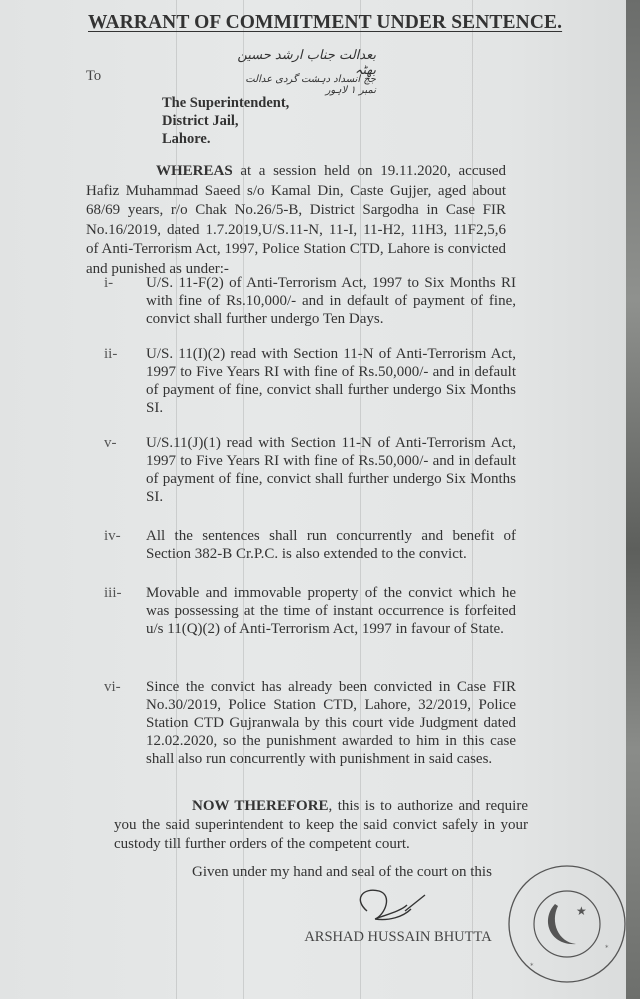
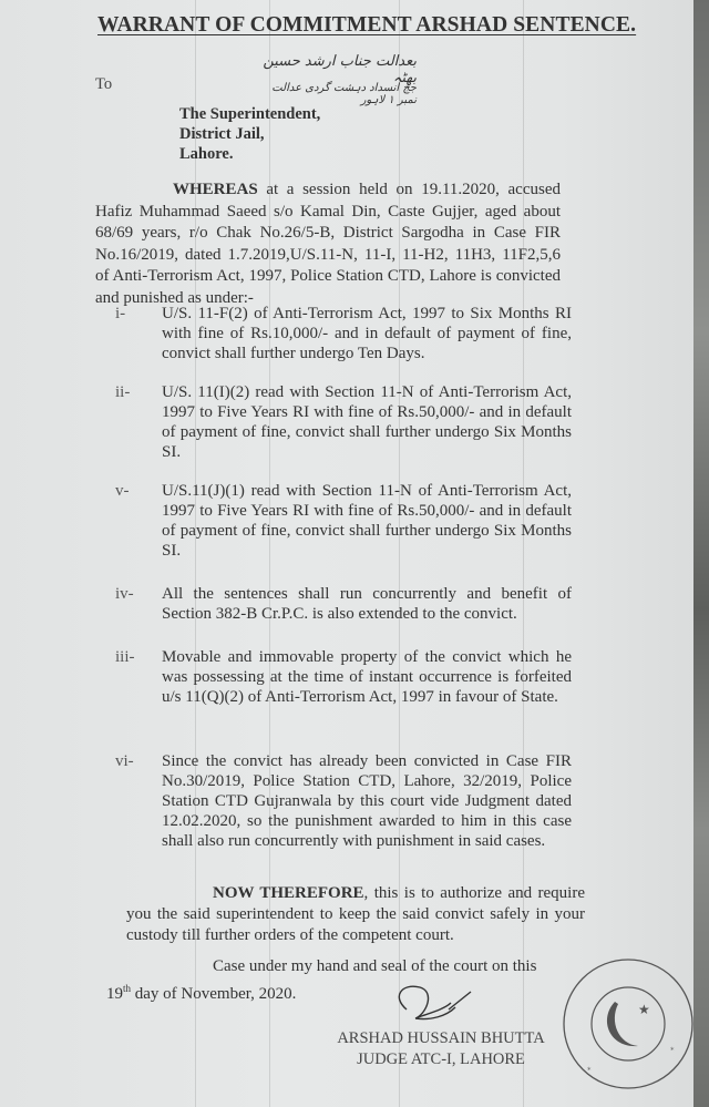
- WARRANT OF COMMITMENT UNDER SENTENCE.
+ WARRANT OF COMMITMENT ARSHAD SENTENCE.
  بعدالت جناب ارشد حسین بھٹہ
  جج انسداد دہشت گردی عدالت نمبر ۱ لاہور
  To
  The Superintendent,
  District Jail,
  Lahore.
  WHEREAS at a session held on 19.11.2020, accused Hafiz Muhammad Saeed s/o Kamal Din, Caste Gujjer, aged about 68/69 years, r/o Chak No.26/5-B, District Sargodha in Case FIR No.16/2019, dated 1.7.2019,U/S.11-N, 11-I, 11-H2, 11H3, 11F2,5,6 of Anti-Terrorism Act, 1997, Police Station CTD, Lahore is convicted and punished as under:-
  i-
  U/S. 11-F(2) of Anti-Terrorism Act, 1997 to Six Months RI with fine of Rs.10,000/- and in default of payment of fine, convict shall further undergo Ten Days.
  ii-
  U/S. 11(I)(2) read with Section 11-N of Anti-Terrorism Act, 1997 to Five Years RI with fine of Rs.50,000/- and in default of payment of fine, convict shall further undergo Six Months SI.
  v-
  U/S.11(J)(1) read with Section 11-N of Anti-Terrorism Act, 1997 to Five Years RI with fine of Rs.50,000/- and in default of payment of fine, convict shall further undergo Six Months SI.
  iv-
  All the sentences shall run concurrently and benefit of Section 382-B Cr.P.C. is also extended to the convict.
  iii-
  Movable and immovable property of the convict which he was possessing at the time of instant occurrence is forfeited u/s 11(Q)(2) of Anti-Terrorism Act, 1997 in favour of State.
  vi-
  Since the convict has already been convicted in Case FIR No.30/2019, Police Station CTD, Lahore, 32/2019, Police Station CTD Gujranwala by this court vide Judgment dated 12.02.2020, so the punishment awarded to him in this case shall also run concurrently with punishment in said cases.
  NOW THEREFORE, this is to authorize and require you the said superintendent to keep the said convict safely in your custody till further orders of the competent court.
- Given under my hand and seal of the court on this
+ Case under my hand and seal of the court on this
+ 19th day of November, 2020.
  ARSHAD HUSSAIN BHUTTA
+ JUDGE ATC-I, LAHORE
  ★
  *
  *
